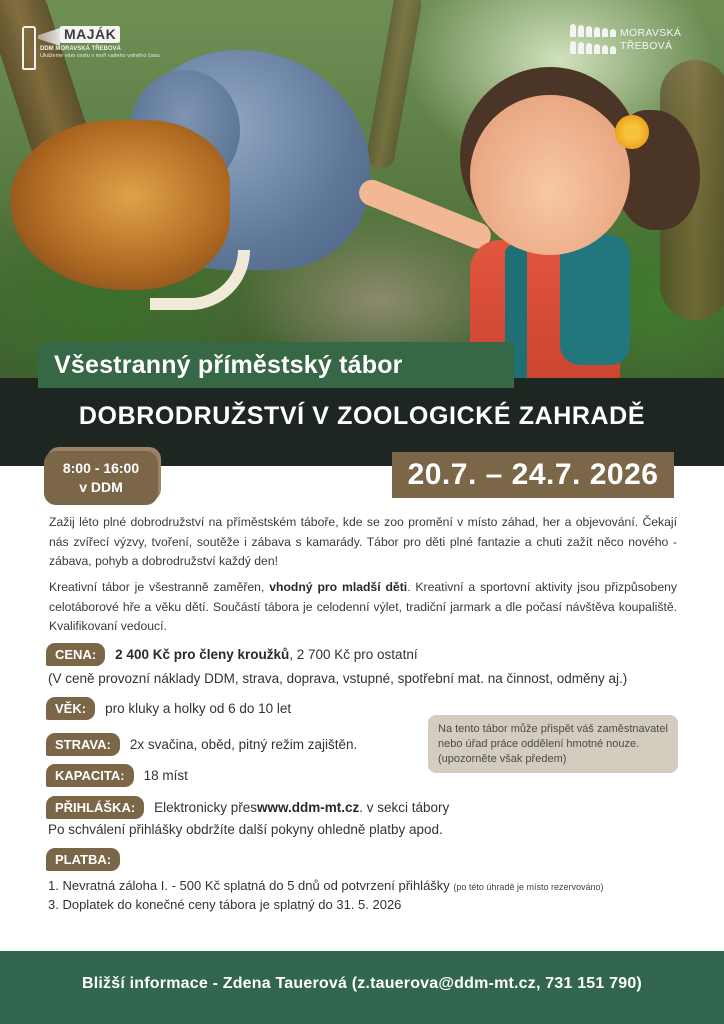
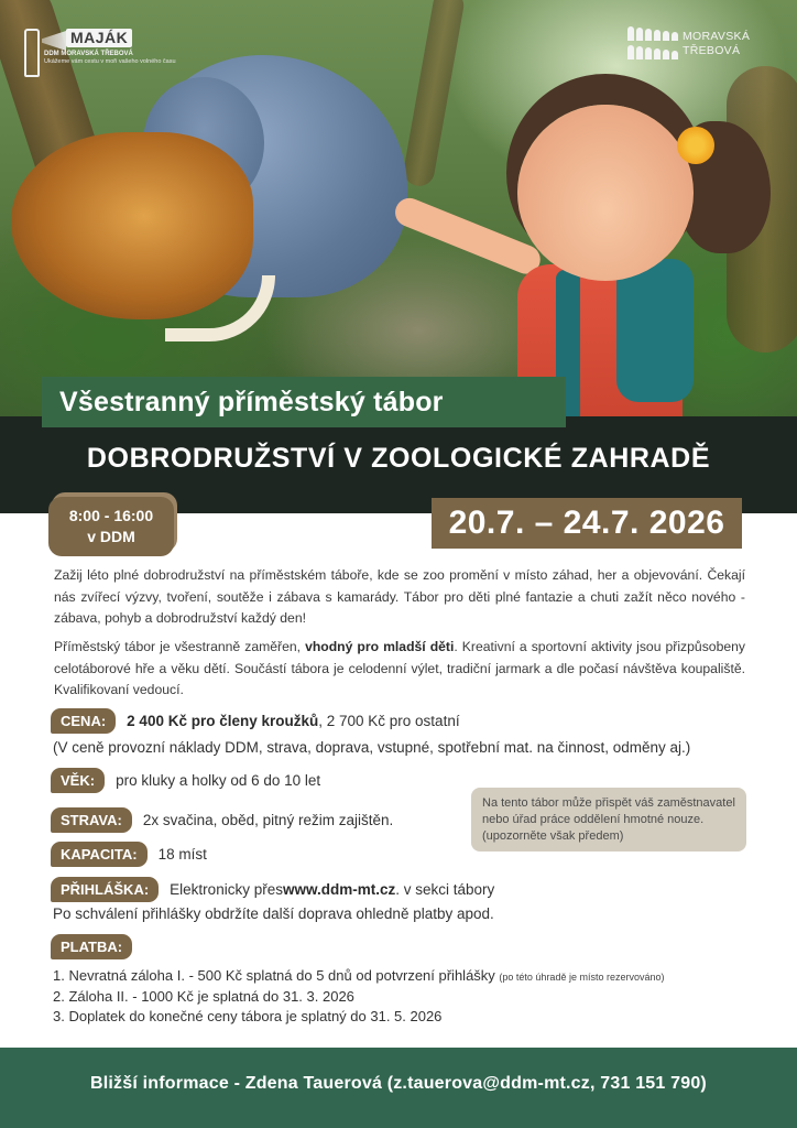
  MAJÁK
  MORAVSKÁ
  TŘEBOVÁ
  Všestranný příměstský tábor
  DOBRODRUŽSTVÍ V ZOOLOGICKÉ ZAHRADĚ
  8:00 - 16:00
  v DDM
  20.7. – 24.7. 2026
  Zažij léto plné dobrodružství na příměstském táboře, kde se zoo promění v místo záhad, her a objevování. Čekají nás zvířecí výzvy, tvoření, soutěže i zábava s kamarády. Tábor pro děti plné fantazie a chuti zažít něco nového - zábava, pohyb a dobrodružství každý den!
- Kreativní tábor je všestranně zaměřen, vhodný pro mladší děti. Kreativní a sportovní aktivity jsou přizpůsobeny celotáborové hře a věku dětí. Součástí tábora je celodenní výlet, tradiční jarmark a dle počasí návštěva koupaliště. Kvalifikovaní vedoucí.
+ Příměstský tábor je všestranně zaměřen, vhodný pro mladší děti. Kreativní a sportovní aktivity jsou přizpůsobeny celotáborové hře a věku dětí. Součástí tábora je celodenní výlet, tradiční jarmark a dle počasí návštěva koupaliště. Kvalifikovaní vedoucí.
  CENA:
  2 400 Kč pro členy kroužků
  , 2 700 Kč pro ostatní
  (V ceně provozní náklady DDM, strava, doprava, vstupné, spotřební mat. na činnost, odměny aj.)
  VĚK:
  pro kluky a holky od 6 do 10 let
  STRAVA:
  2x svačina, oběd, pitný režim zajištěn.
  KAPACITA:
  18 míst
  PŘIHLÁŠKA:
  Elektronicky přes
  www.ddm-mt.cz
  . v sekci tábory
- Po schválení přihlášky obdržíte další pokyny ohledně platby apod.
+ Po schválení přihlášky obdržíte další doprava ohledně platby apod.
  Na tento tábor může přispět váš zaměstnavatel nebo úřad práce oddělení hmotné nouze. (upozorněte však předem)
  PLATBA:
  1. Nevratná záloha I. - 500 Kč splatná do 5 dnů od potvrzení přihlášky (po této úhradě je místo rezervováno)
+ 2. Záloha II. - 1000 Kč je splatná do 31. 3. 2026
  3. Doplatek do konečné ceny tábora je splatný do 31. 5. 2026
  Bližší informace - Zdena Tauerová (z.tauerova@ddm-mt.cz, 731 151 790)
